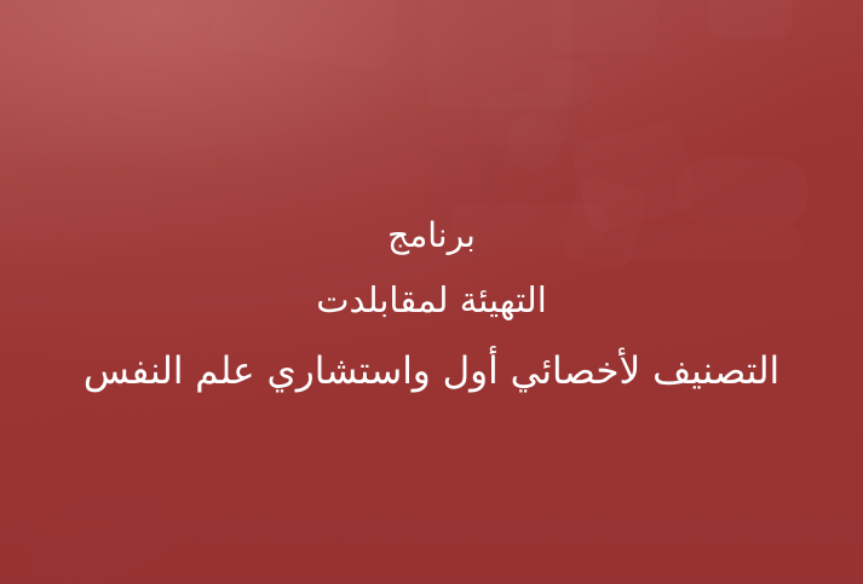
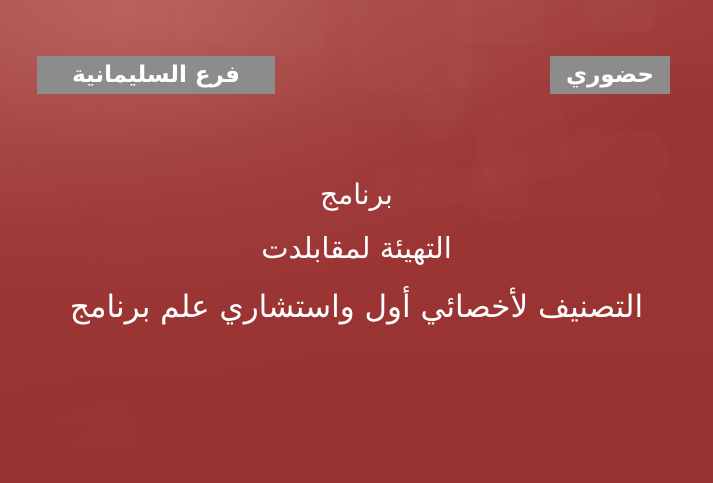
+ فرع السليمانية
+ حضوري
  برنامج
  التهيئة لمقابلدت
- التصنيف لأخصائي أول واستشاري علم النفس
+ التصنيف لأخصائي أول واستشاري علم برنامج
